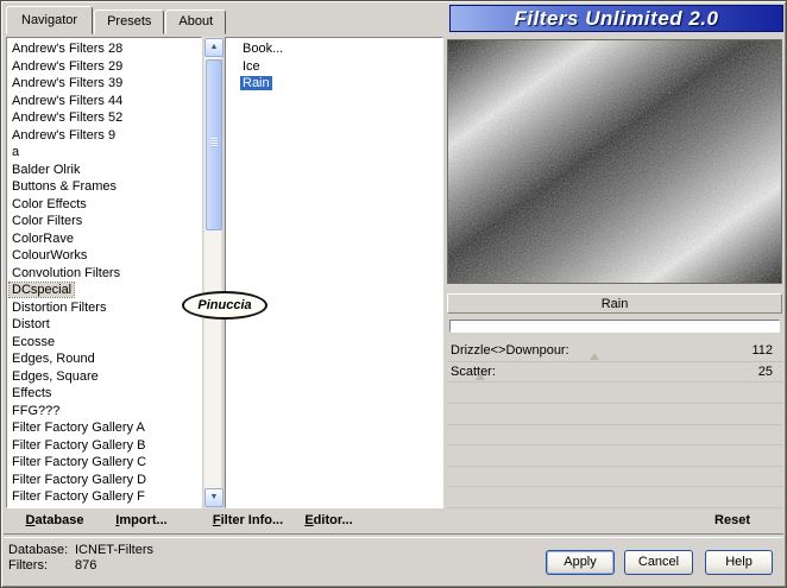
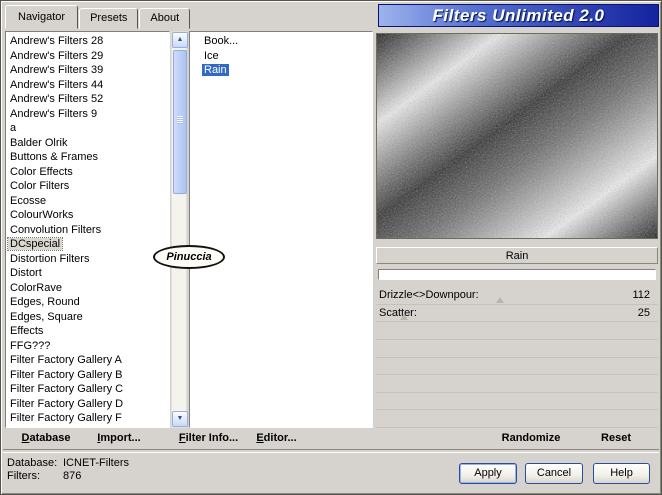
  Navigator
  Presets
  About
  Filters Unlimited 2.0
  Andrew's Filters 28
  Andrew's Filters 29
  Andrew's Filters 39
  Andrew's Filters 44
  Andrew's Filters 52
  Andrew's Filters 9
  a
  Balder Olrik
  Buttons & Frames
  Color Effects
  Color Filters
- ColorRave
+ Ecosse
  ColourWorks
  Convolution Filters
  DCspecial
  Distortion Filters
  Distort
- Ecosse
+ ColorRave
  Edges, Round
  Edges, Square
  Effects
  FFG???
  Filter Factory Gallery A
  Filter Factory Gallery B
  Filter Factory Gallery C
  Filter Factory Gallery D
  Filter Factory Gallery F
  Book...
  Ice
  Rain
  Pinuccia
  Rain
  Drizzle<>Downpour:
  112
  Scatter:
  25
  Database
  Import...
  Filter Info...
  Editor...
+ Randomize
  Reset
  Database:
  ICNET-Filters
  Filters:
  876
  Apply
  Cancel
  Help
